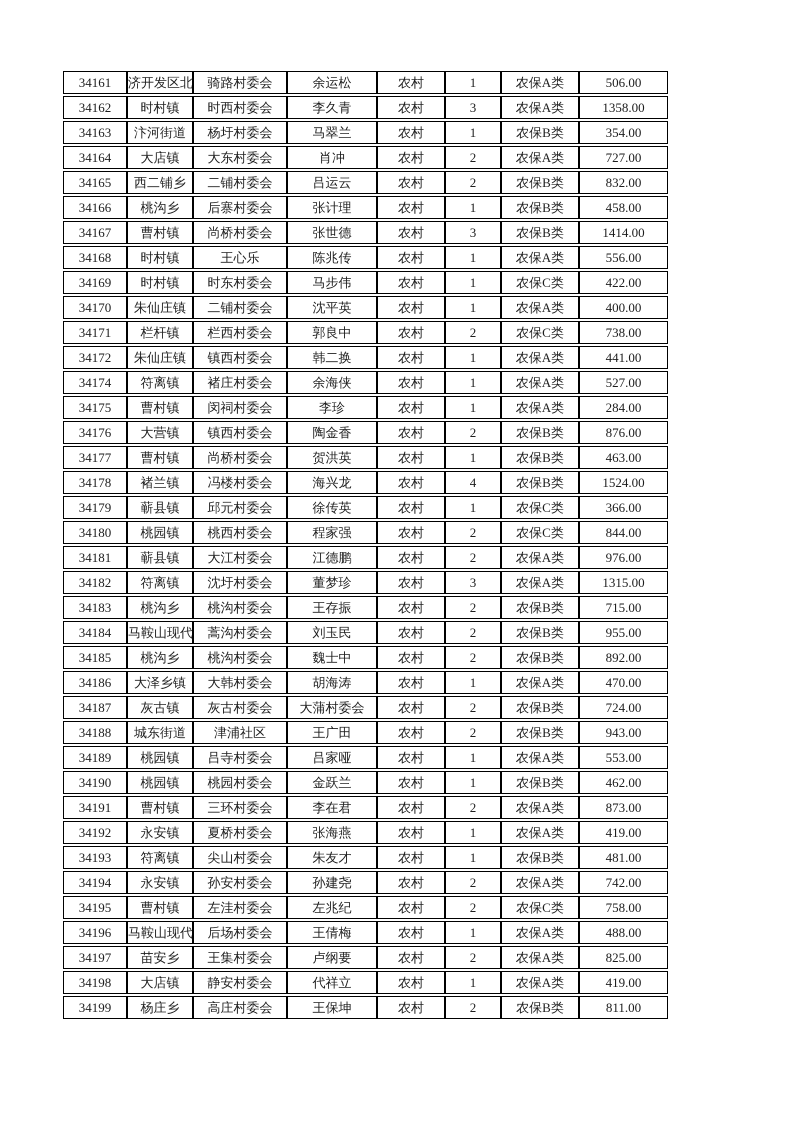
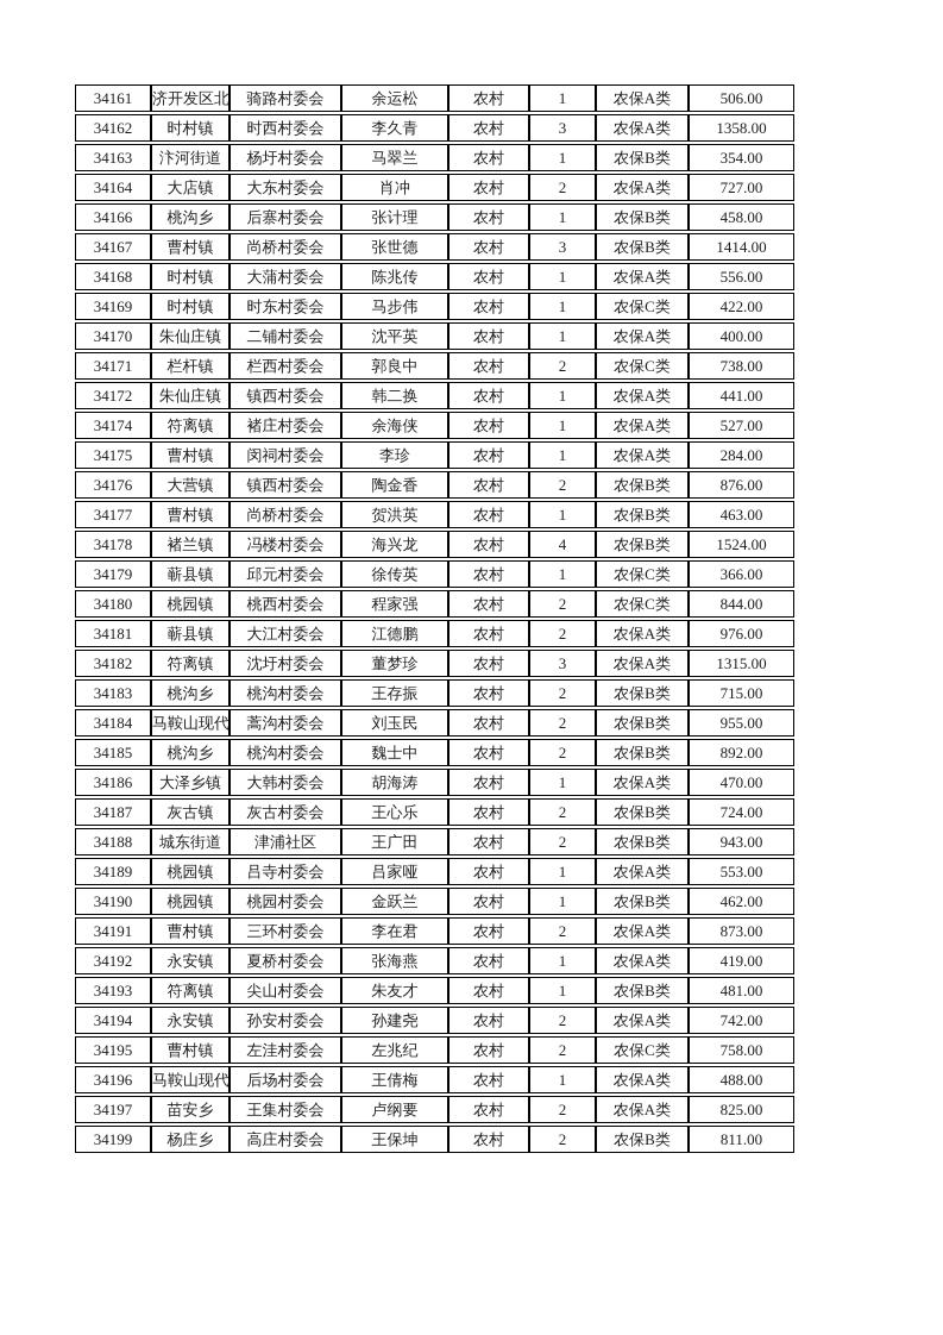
  34161	济开发区北	骑路村委会	余运松	农村	1	农保A类	506.00
  34162	时村镇	时西村委会	李久青	农村	3	农保A类	1358.00
  34163	汴河街道	杨圩村委会	马翠兰	农村	1	农保B类	354.00
  34164	大店镇	大东村委会	肖冲	农村	2	农保A类	727.00
- 34165	西二铺乡	二铺村委会	吕运云	农村	2	农保B类	832.00
  34166	桃沟乡	后寨村委会	张计理	农村	1	农保B类	458.00
  34167	曹村镇	尚桥村委会	张世德	农村	3	农保B类	1414.00
- 34168	时村镇	王心乐	陈兆传	农村	1	农保A类	556.00
+ 34168	时村镇	大蒲村委会	陈兆传	农村	1	农保A类	556.00
  34169	时村镇	时东村委会	马步伟	农村	1	农保C类	422.00
  34170	朱仙庄镇	二铺村委会	沈平英	农村	1	农保A类	400.00
  34171	栏杆镇	栏西村委会	郭良中	农村	2	农保C类	738.00
  34172	朱仙庄镇	镇西村委会	韩二换	农村	1	农保A类	441.00
  34174	符离镇	褚庄村委会	余海侠	农村	1	农保A类	527.00
  34175	曹村镇	闵祠村委会	李珍	农村	1	农保A类	284.00
  34176	大营镇	镇西村委会	陶金香	农村	2	农保B类	876.00
  34177	曹村镇	尚桥村委会	贺洪英	农村	1	农保B类	463.00
  34178	褚兰镇	冯楼村委会	海兴龙	农村	4	农保B类	1524.00
  34179	蕲县镇	邱元村委会	徐传英	农村	1	农保C类	366.00
  34180	桃园镇	桃西村委会	程家强	农村	2	农保C类	844.00
  34181	蕲县镇	大江村委会	江德鹏	农村	2	农保A类	976.00
  34182	符离镇	沈圩村委会	董梦珍	农村	3	农保A类	1315.00
  34183	桃沟乡	桃沟村委会	王存振	农村	2	农保B类	715.00
  34184	马鞍山现代	蒿沟村委会	刘玉民	农村	2	农保B类	955.00
  34185	桃沟乡	桃沟村委会	魏士中	农村	2	农保B类	892.00
  34186	大泽乡镇	大韩村委会	胡海涛	农村	1	农保A类	470.00
- 34187	灰古镇	灰古村委会	大蒲村委会	农村	2	农保B类	724.00
+ 34187	灰古镇	灰古村委会	王心乐	农村	2	农保B类	724.00
  34188	城东街道	津浦社区	王广田	农村	2	农保B类	943.00
  34189	桃园镇	吕寺村委会	吕家哑	农村	1	农保A类	553.00
  34190	桃园镇	桃园村委会	金跃兰	农村	1	农保B类	462.00
  34191	曹村镇	三环村委会	李在君	农村	2	农保A类	873.00
  34192	永安镇	夏桥村委会	张海燕	农村	1	农保A类	419.00
  34193	符离镇	尖山村委会	朱友才	农村	1	农保B类	481.00
  34194	永安镇	孙安村委会	孙建尧	农村	2	农保A类	742.00
  34195	曹村镇	左洼村委会	左兆纪	农村	2	农保C类	758.00
  34196	马鞍山现代	后场村委会	王倩梅	农村	1	农保A类	488.00
  34197	苗安乡	王集村委会	卢纲要	农村	2	农保A类	825.00
- 34198	大店镇	静安村委会	代祥立	农村	1	农保A类	419.00
  34199	杨庄乡	高庄村委会	王保坤	农村	2	农保B类	811.00
